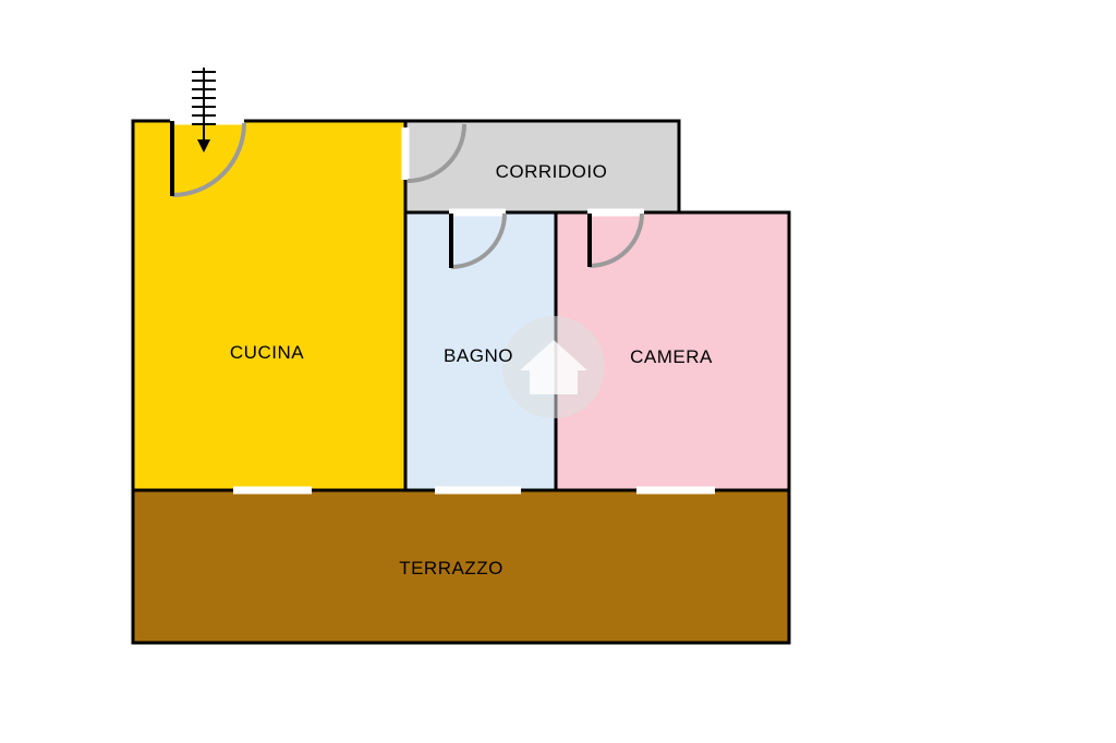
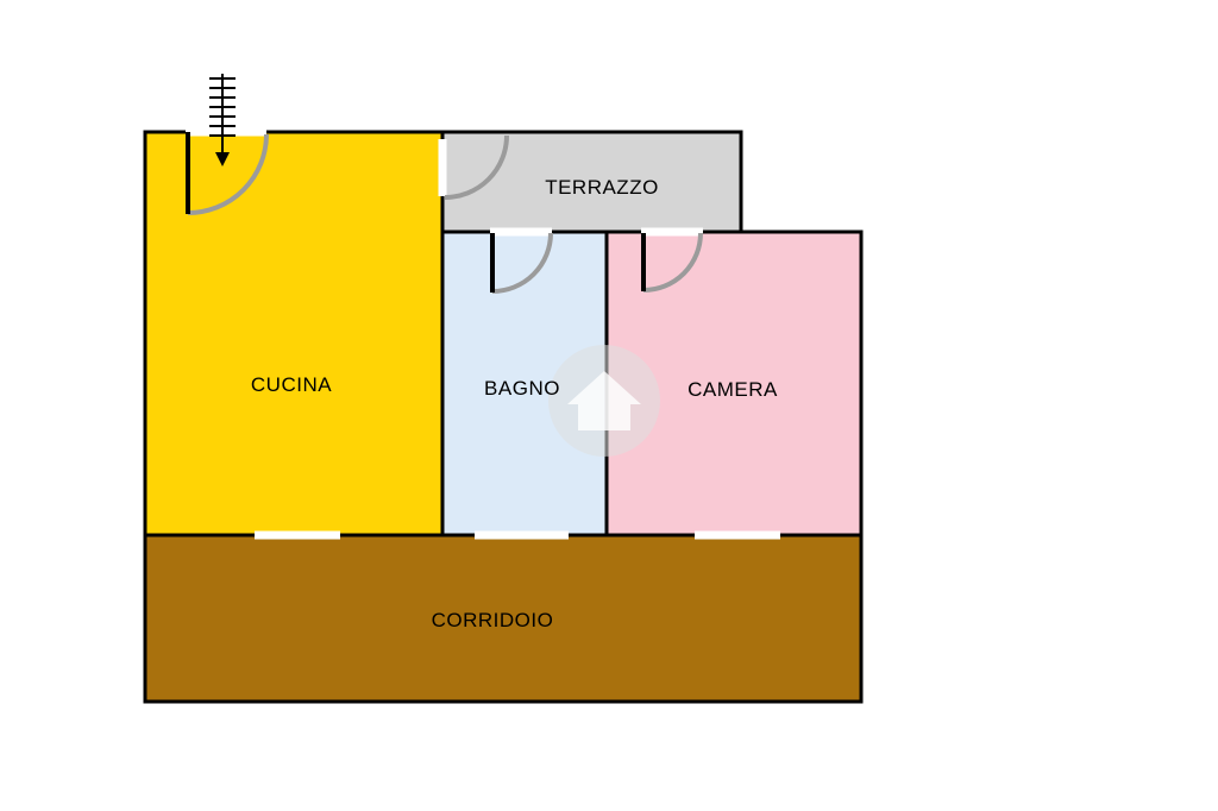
  CUCINA
- CORRIDOIO
+ TERRAZZO
  BAGNO
  CAMERA
- TERRAZZO
+ CORRIDOIO
